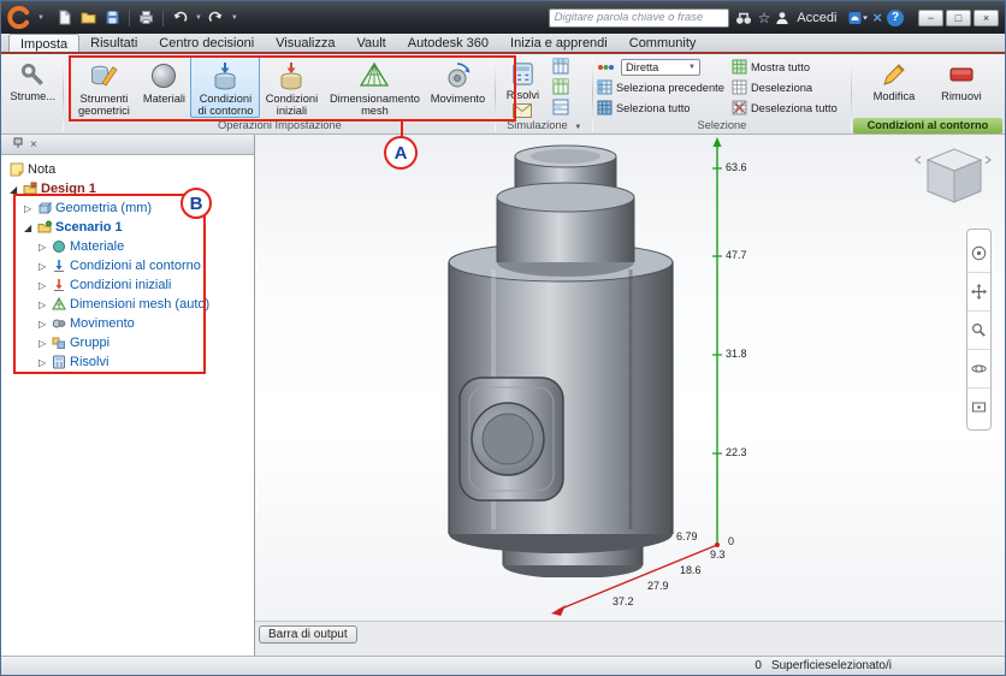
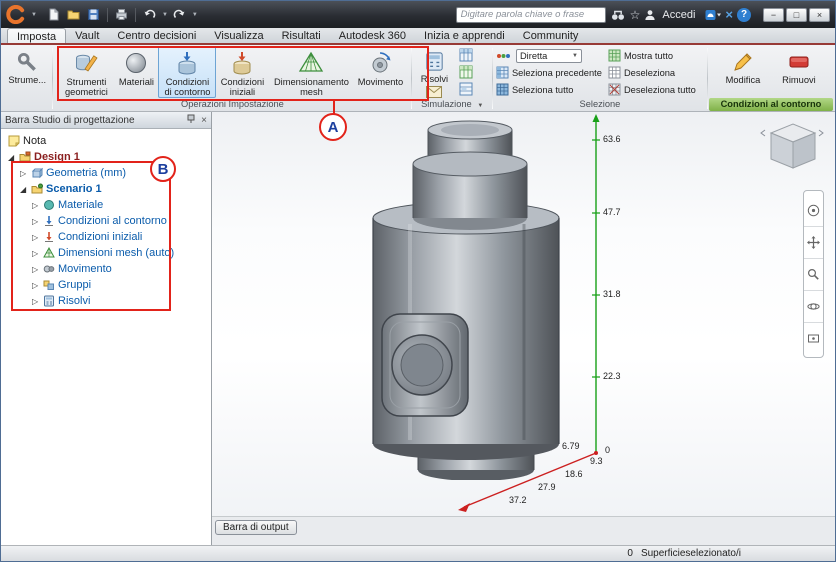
  Digitare parola chiave o frase
  ☆
  Accedi
  ×
  ?
  −
  □
  ×
  Imposta
- Risultati
+ Vault
  Centro decisioni
  Visualizza
- Vault
+ Risultati
  Autodesk 360
  Inizia e apprendi
  Community
  Strume...
  Strumenti geometrici
  Materiali
  Condizioni di contorno
  Condizioni iniziali
  Dimensionamento mesh
  Movimento
  Operazioni Impostazione
  Risolvi
  Simulazione
  Diretta
  Mostra tutto
  Seleziona precedente
  Deseleziona
  Seleziona tutto
  Deseleziona tutto
  Selezione
  Modifica
  Rimuovi
  Condizioni al contorno
+ Barra Studio di progettazione
  ×
  Nota
  ◢
  Design 1
  ▷
  Geometria (mm)
  ◢
  Scenario 1
  ▷
  Materiale
  ▷
  Condizioni al contorno
  ▷
  Condizioni iniziali
  ▷
  Dimensioni mesh (auto)
  ▷
  Movimento
  ▷
  Gruppi
  ▷
  Risolvi
  63.6
  47.7
  31.8
  22.3
  0
  6.79
  9.3
  18.6
  27.9
  37.2
  Barra di output
  0
  Superficieselezionato/i
  A
  B
